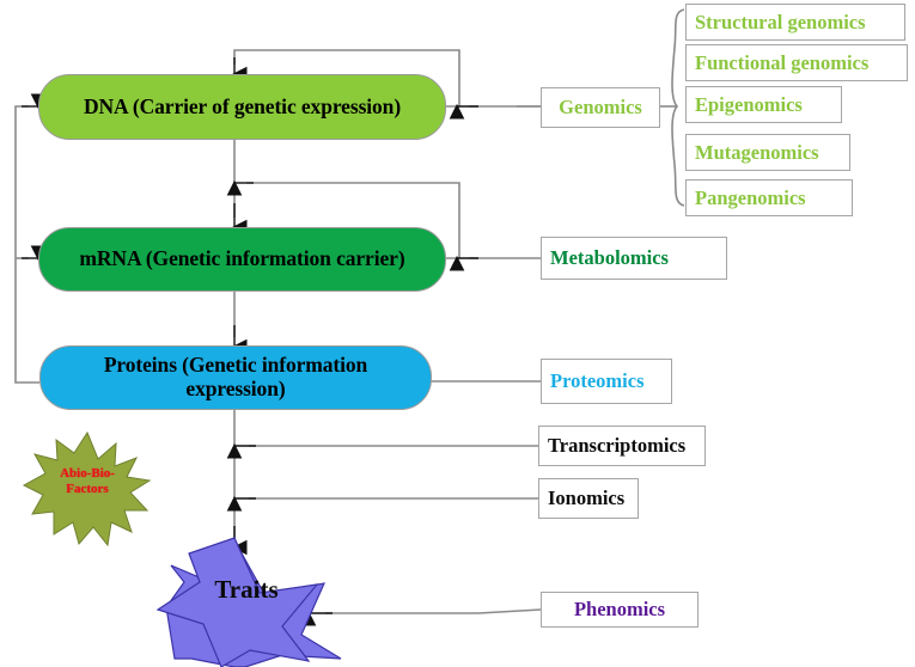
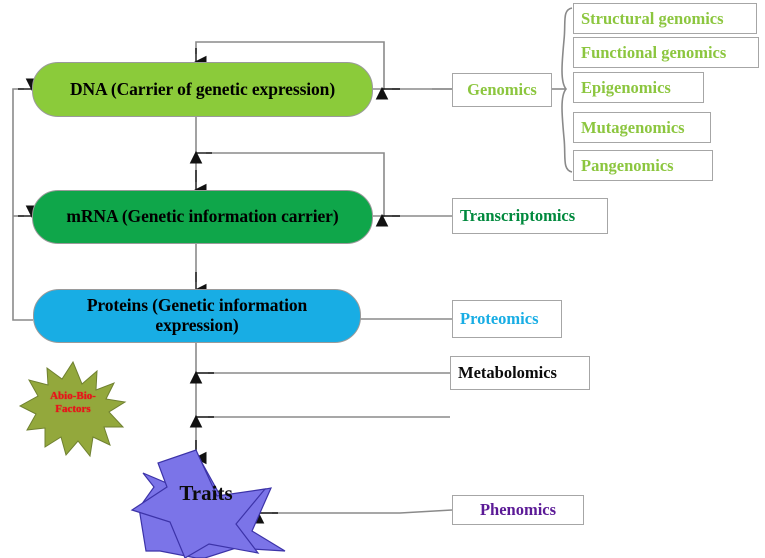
  DNA (Carrier of genetic expression)
  mRNA (Genetic information carrier)
  Proteins (Genetic information expression)
  Abio-Bio-
  Factors
  Traits
  Genomics
- Metabolomics
+ Transcriptomics
  Proteomics
- Transcriptomics
+ Metabolomics
- Ionomics
  Phenomics
  Structural genomics
  Functional genomics
  Epigenomics
  Mutagenomics
  Pangenomics
